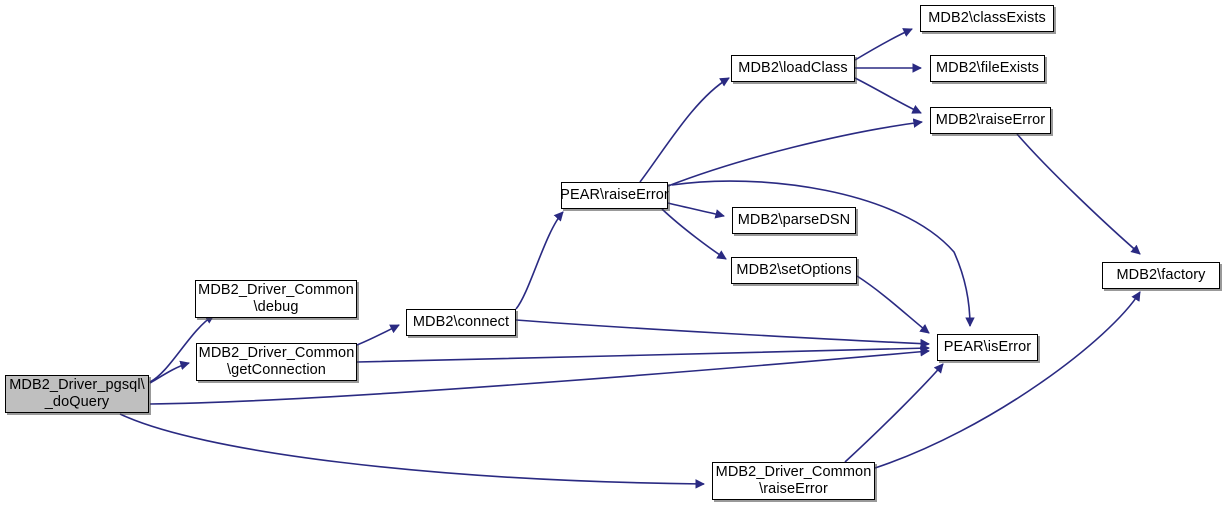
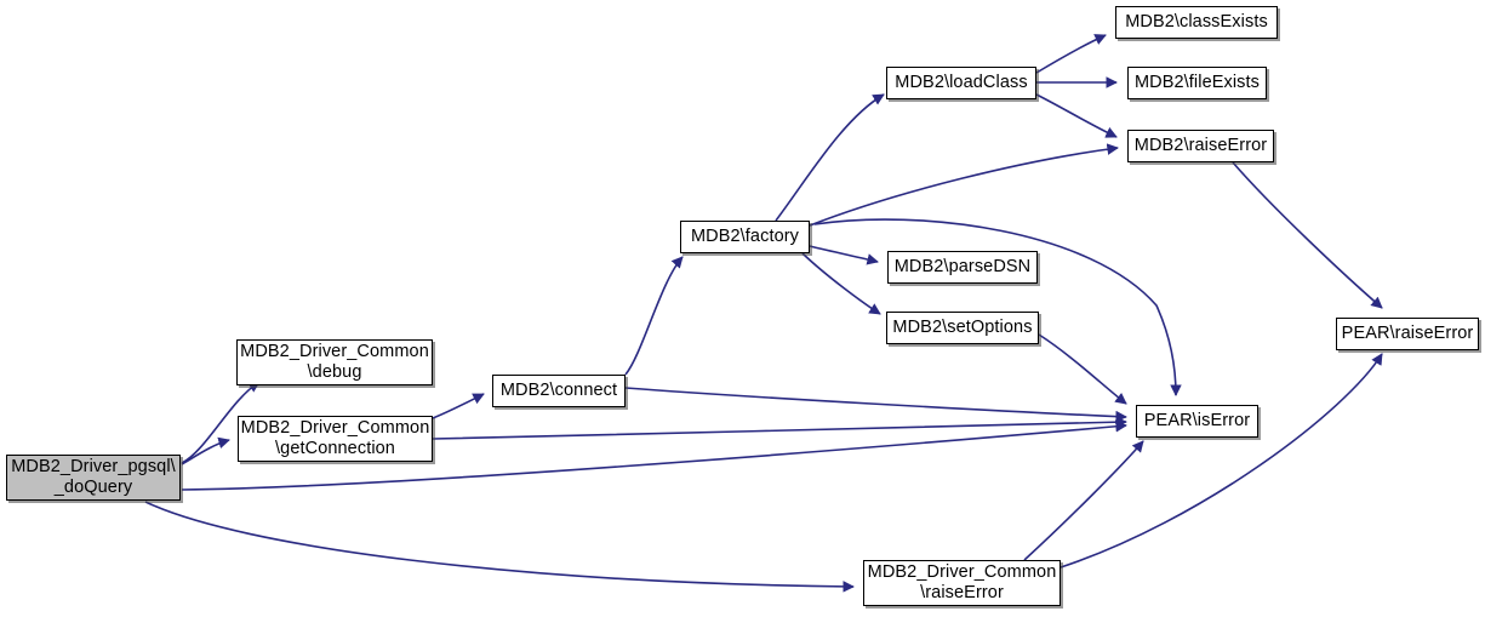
  MDB2_Driver_pgsql\
  _doQuery
  MDB2_Driver_Common
  \debug
  MDB2_Driver_Common
  \getConnection
  MDB2\connect
- PEAR\raiseError
+ MDB2\factory
  MDB2\loadClass
  MDB2\parseDSN
  MDB2\setOptions
  MDB2\classExists
  MDB2\fileExists
  MDB2\raiseError
  PEAR\isError
- MDB2\factory
+ PEAR\raiseError
  MDB2_Driver_Common
  \raiseError
